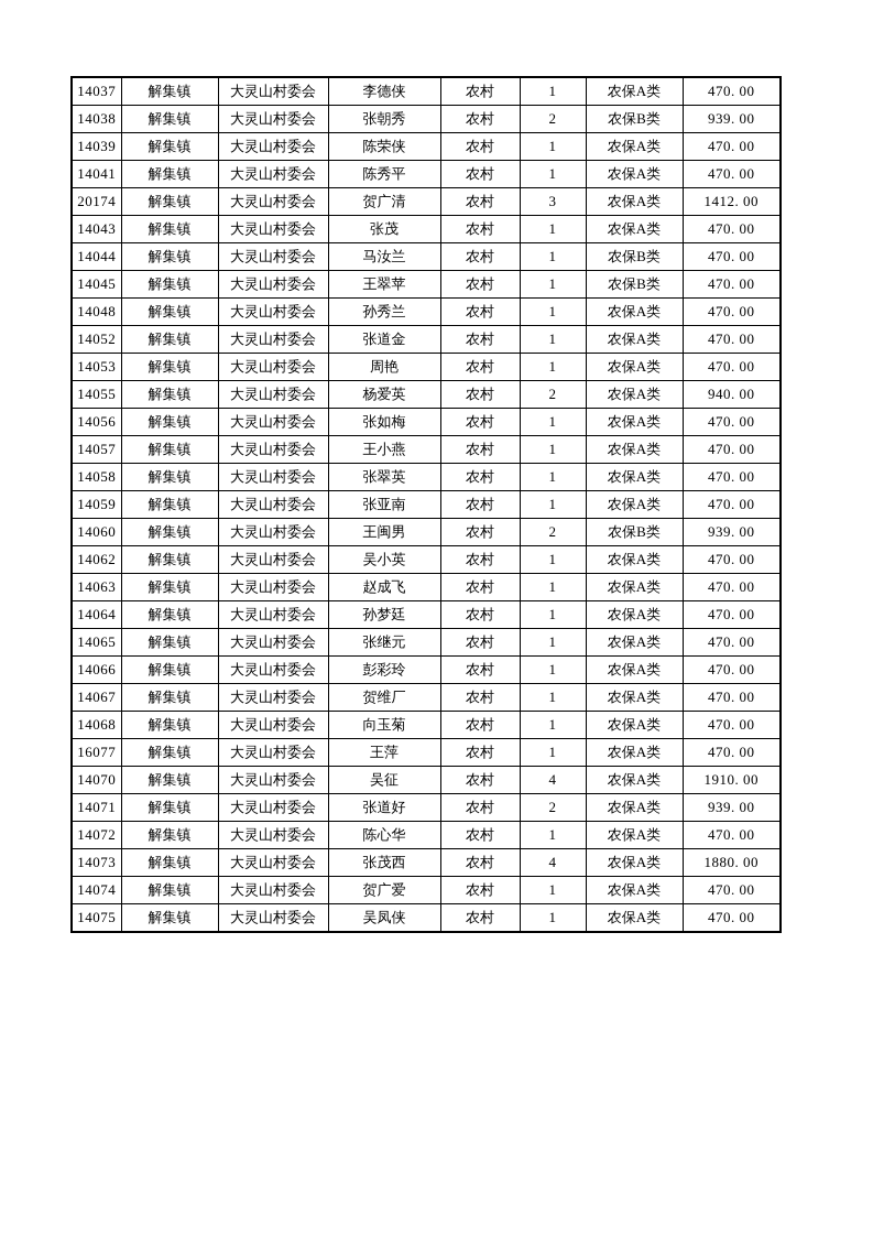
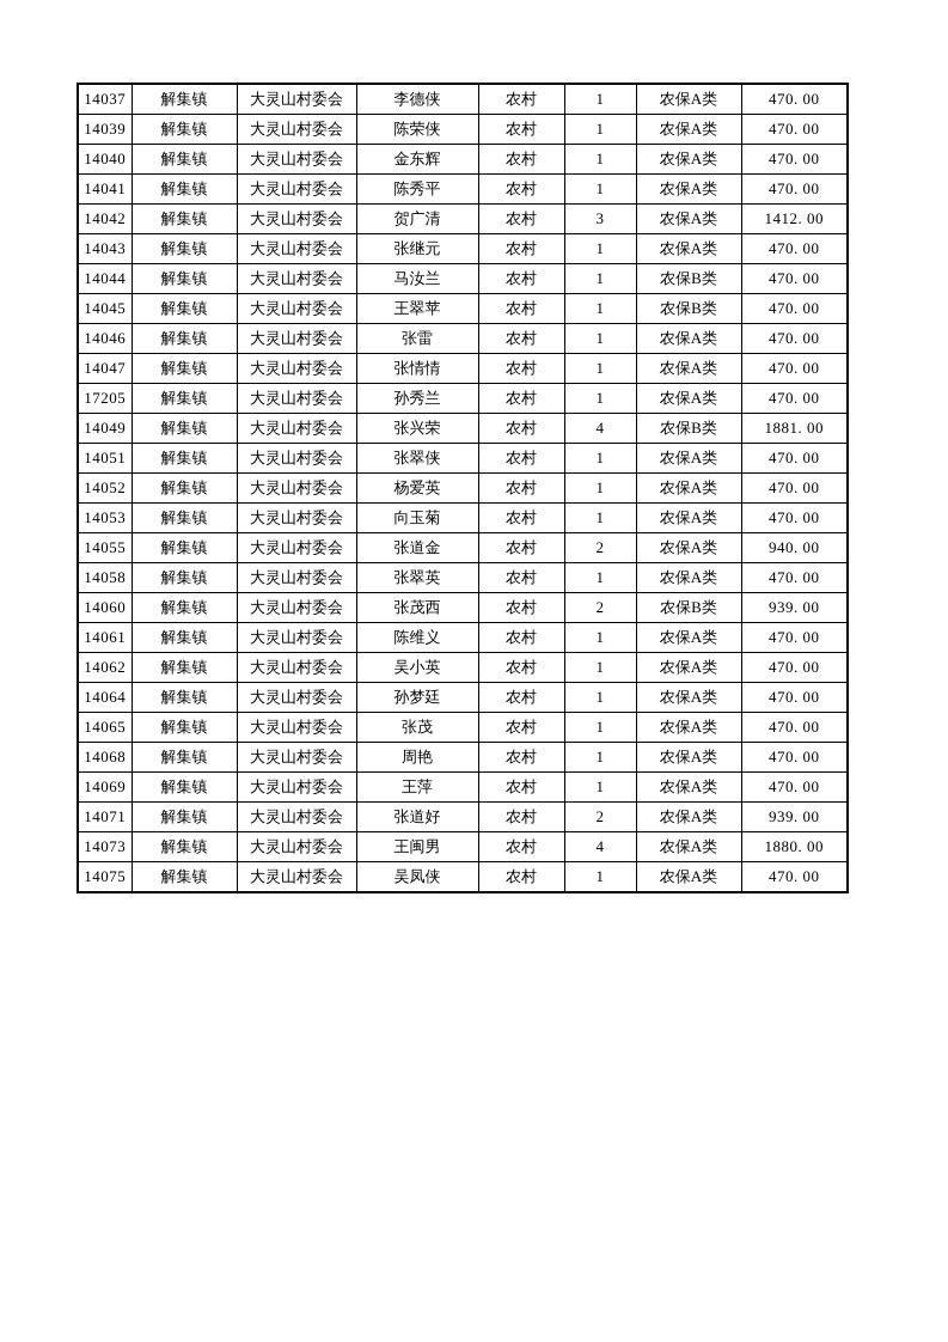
  14037	解集镇	大灵山村委会	李德侠	农村	1	农保A类	470. 00
- 14038	解集镇	大灵山村委会	张朝秀	农村	2	农保B类	939. 00
  14039	解集镇	大灵山村委会	陈荣侠	农村	1	农保A类	470. 00
+ 14040	解集镇	大灵山村委会	金东辉	农村	1	农保A类	470. 00
  14041	解集镇	大灵山村委会	陈秀平	农村	1	农保A类	470. 00
- 20174	解集镇	大灵山村委会	贺广清	农村	3	农保A类	1412. 00
+ 14042	解集镇	大灵山村委会	贺广清	农村	3	农保A类	1412. 00
- 14043	解集镇	大灵山村委会	张茂	农村	1	农保A类	470. 00
+ 14043	解集镇	大灵山村委会	张继元	农村	1	农保A类	470. 00
  14044	解集镇	大灵山村委会	马汝兰	农村	1	农保B类	470. 00
  14045	解集镇	大灵山村委会	王翠苹	农村	1	农保B类	470. 00
+ 14046	解集镇	大灵山村委会	张雷	农村	1	农保A类	470. 00
+ 14047	解集镇	大灵山村委会	张情情	农村	1	农保A类	470. 00
- 14048	解集镇	大灵山村委会	孙秀兰	农村	1	农保A类	470. 00
+ 17205	解集镇	大灵山村委会	孙秀兰	农村	1	农保A类	470. 00
+ 14049	解集镇	大灵山村委会	张兴荣	农村	4	农保B类	1881. 00
+ 14051	解集镇	大灵山村委会	张翠侠	农村	1	农保A类	470. 00
- 14052	解集镇	大灵山村委会	张道金	农村	1	农保A类	470. 00
+ 14052	解集镇	大灵山村委会	杨爱英	农村	1	农保A类	470. 00
- 14053	解集镇	大灵山村委会	周艳	农村	1	农保A类	470. 00
+ 14053	解集镇	大灵山村委会	向玉菊	农村	1	农保A类	470. 00
- 14055	解集镇	大灵山村委会	杨爱英	农村	2	农保A类	940. 00
+ 14055	解集镇	大灵山村委会	张道金	农村	2	农保A类	940. 00
- 14056	解集镇	大灵山村委会	张如梅	农村	1	农保A类	470. 00
- 14057	解集镇	大灵山村委会	王小燕	农村	1	农保A类	470. 00
  14058	解集镇	大灵山村委会	张翠英	农村	1	农保A类	470. 00
- 14059	解集镇	大灵山村委会	张亚南	农村	1	农保A类	470. 00
- 14060	解集镇	大灵山村委会	王闽男	农村	2	农保B类	939. 00
+ 14060	解集镇	大灵山村委会	张茂西	农村	2	农保B类	939. 00
+ 14061	解集镇	大灵山村委会	陈维义	农村	1	农保A类	470. 00
  14062	解集镇	大灵山村委会	吴小英	农村	1	农保A类	470. 00
- 14063	解集镇	大灵山村委会	赵成飞	农村	1	农保A类	470. 00
  14064	解集镇	大灵山村委会	孙梦廷	农村	1	农保A类	470. 00
- 14065	解集镇	大灵山村委会	张继元	农村	1	农保A类	470. 00
+ 14065	解集镇	大灵山村委会	张茂	农村	1	农保A类	470. 00
- 14066	解集镇	大灵山村委会	彭彩玲	农村	1	农保A类	470. 00
- 14067	解集镇	大灵山村委会	贺维厂	农村	1	农保A类	470. 00
- 14068	解集镇	大灵山村委会	向玉菊	农村	1	农保A类	470. 00
+ 14068	解集镇	大灵山村委会	周艳	农村	1	农保A类	470. 00
- 16077	解集镇	大灵山村委会	王萍	农村	1	农保A类	470. 00
+ 14069	解集镇	大灵山村委会	王萍	农村	1	农保A类	470. 00
- 14070	解集镇	大灵山村委会	吴征	农村	4	农保A类	1910. 00
  14071	解集镇	大灵山村委会	张道好	农村	2	农保A类	939. 00
- 14072	解集镇	大灵山村委会	陈心华	农村	1	农保A类	470. 00
- 14073	解集镇	大灵山村委会	张茂西	农村	4	农保A类	1880. 00
+ 14073	解集镇	大灵山村委会	王闽男	农村	4	农保A类	1880. 00
- 14074	解集镇	大灵山村委会	贺广爱	农村	1	农保A类	470. 00
  14075	解集镇	大灵山村委会	吴凤侠	农村	1	农保A类	470. 00
